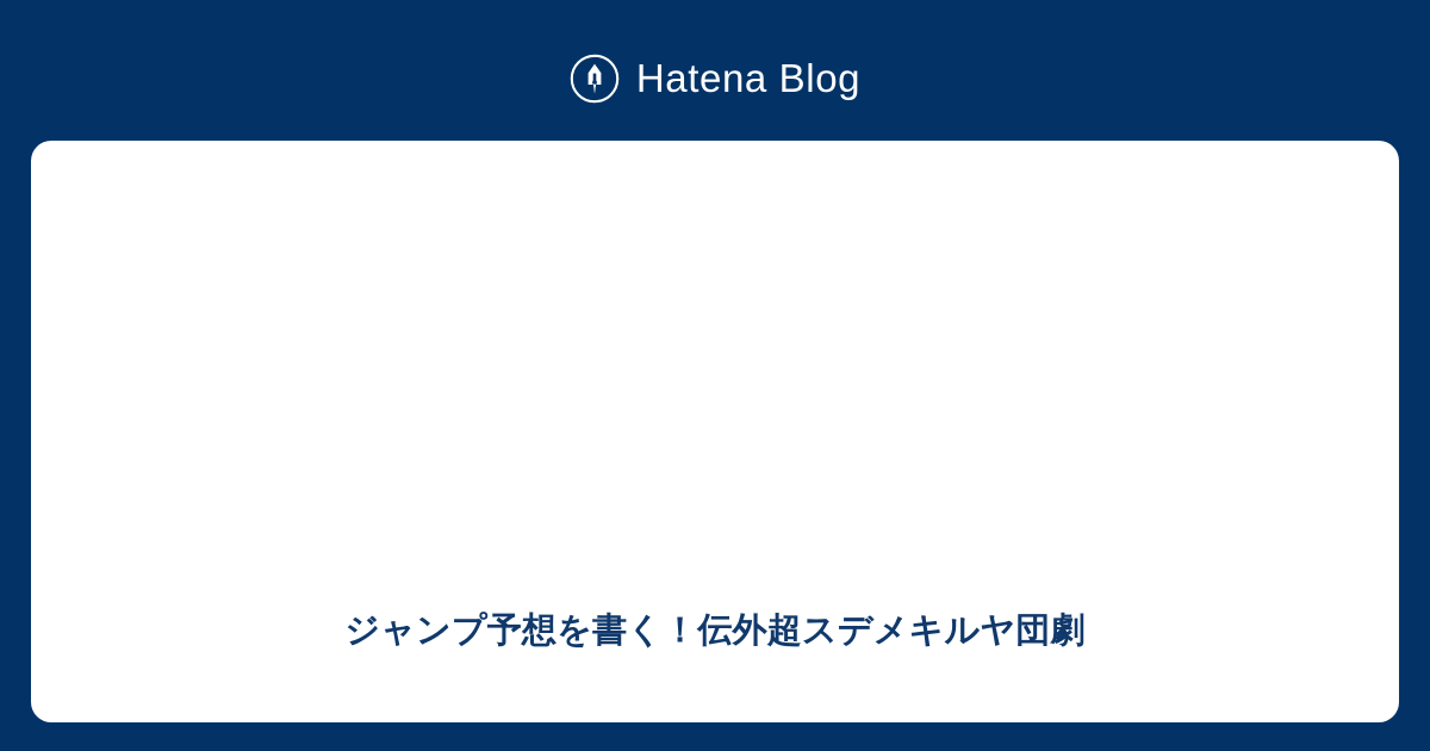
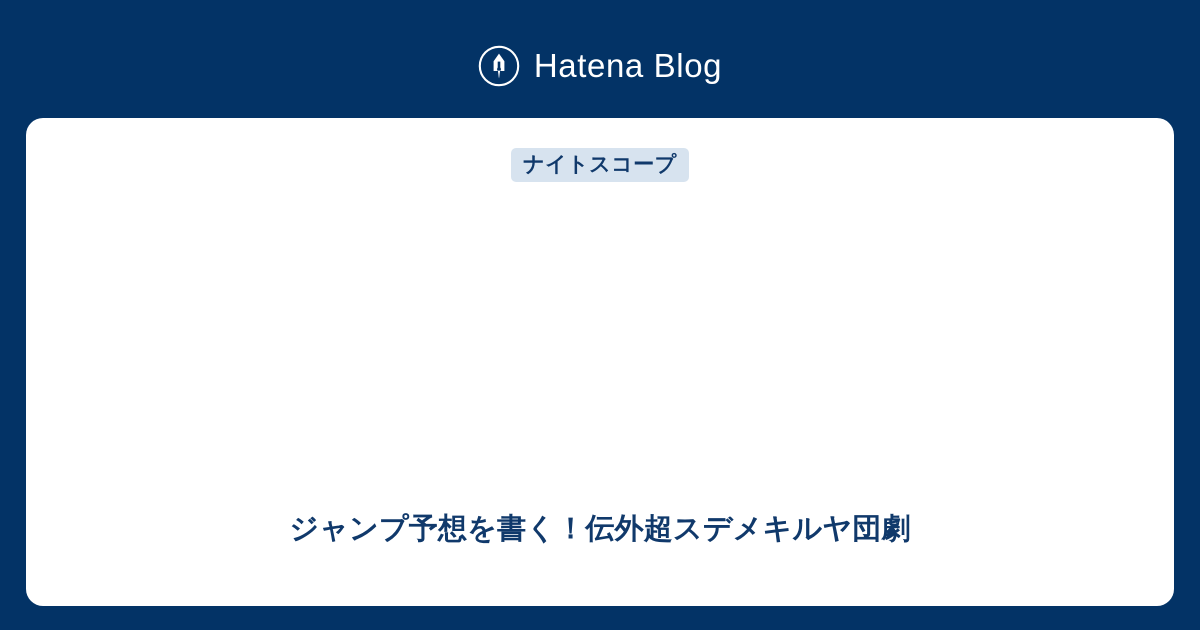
  Hatena Blog
+ ナイトスコープ
  ジャンプ予想を書く！伝外超スデメキルヤ団劇
